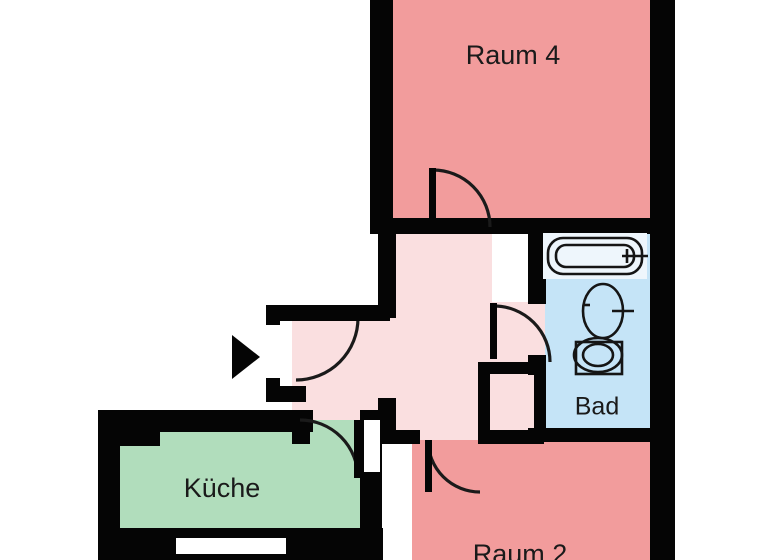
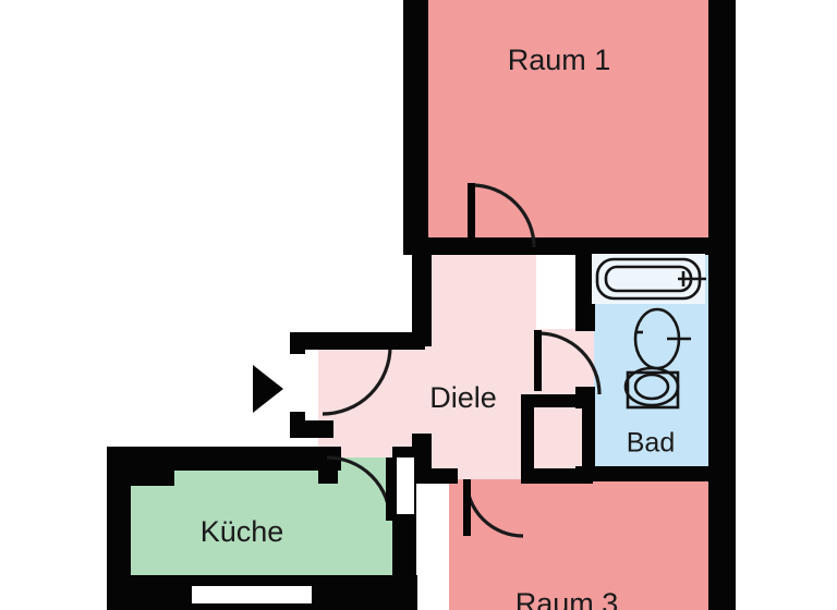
- Raum 4
+ Raum 1
+ Diele
  Bad
  Küche
- Raum 2
+ Raum 3
